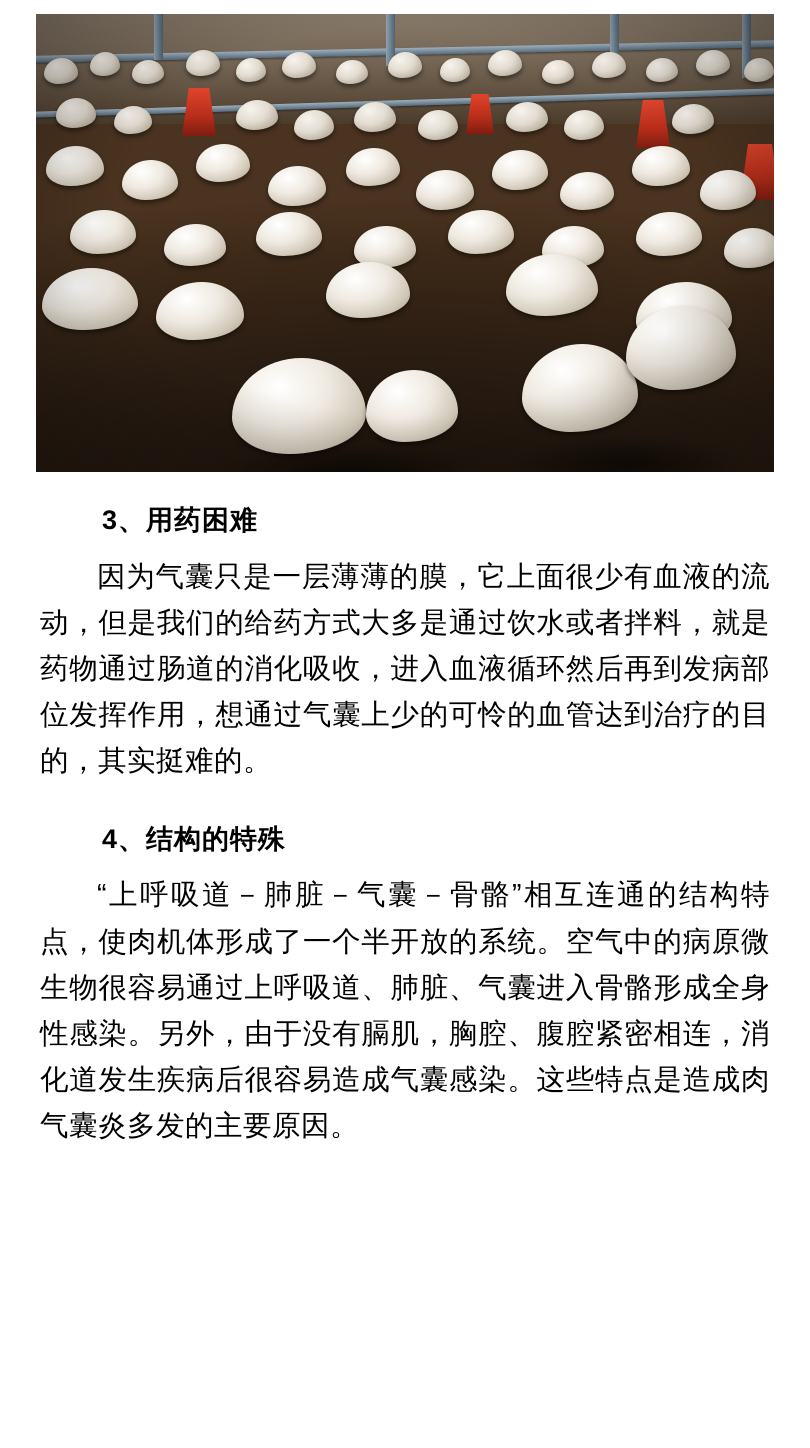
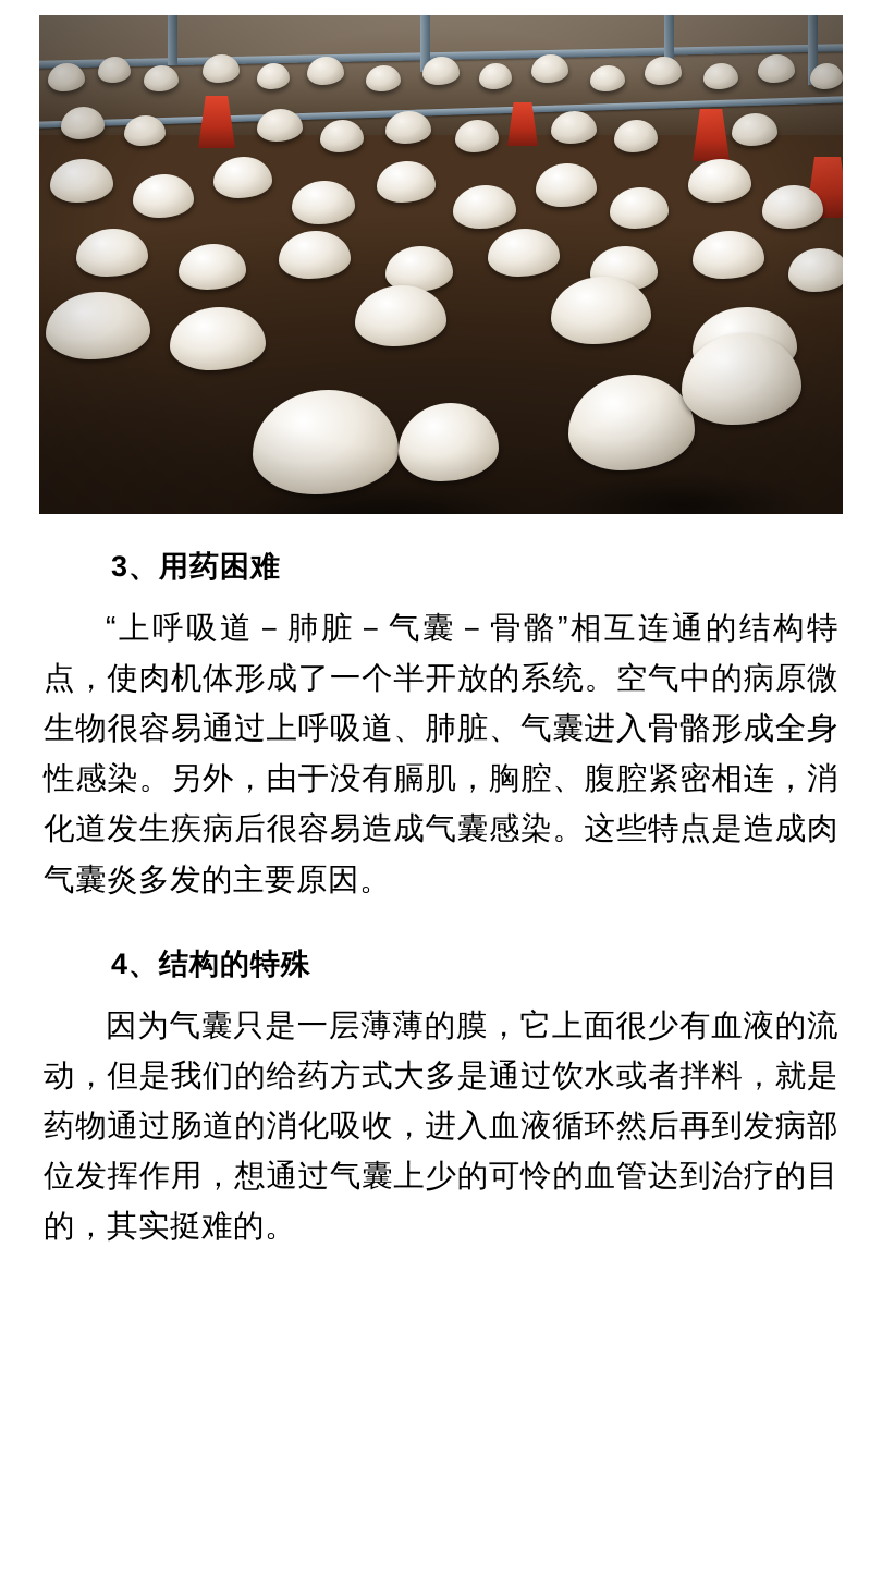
  3、用药困难
- 因为气囊只是一层薄薄的膜，它上面很少有血液的流动，但是我们的给药方式大多是通过饮水或者拌料，就是药物通过肠道的消化吸收，进入血液循环然后再到发病部位发挥作用，想通过气囊上少的可怜的血管达到治疗的目的，其实挺难的。
+ “上呼吸道－肺脏－气囊－骨骼”相互连通的结构特点，使肉机体形成了一个半开放的系统。空气中的病原微生物很容易通过上呼吸道、肺脏、气囊进入骨骼形成全身性感染。另外，由于没有膈肌，胸腔、腹腔紧密相连，消化道发生疾病后很容易造成气囊感染。这些特点是造成肉气囊炎多发的主要原因。
  4、结构的特殊
- “上呼吸道－肺脏－气囊－骨骼”相互连通的结构特点，使肉机体形成了一个半开放的系统。空气中的病原微生物很容易通过上呼吸道、肺脏、气囊进入骨骼形成全身性感染。另外，由于没有膈肌，胸腔、腹腔紧密相连，消化道发生疾病后很容易造成气囊感染。这些特点是造成肉气囊炎多发的主要原因。
+ 因为气囊只是一层薄薄的膜，它上面很少有血液的流动，但是我们的给药方式大多是通过饮水或者拌料，就是药物通过肠道的消化吸收，进入血液循环然后再到发病部位发挥作用，想通过气囊上少的可怜的血管达到治疗的目的，其实挺难的。
